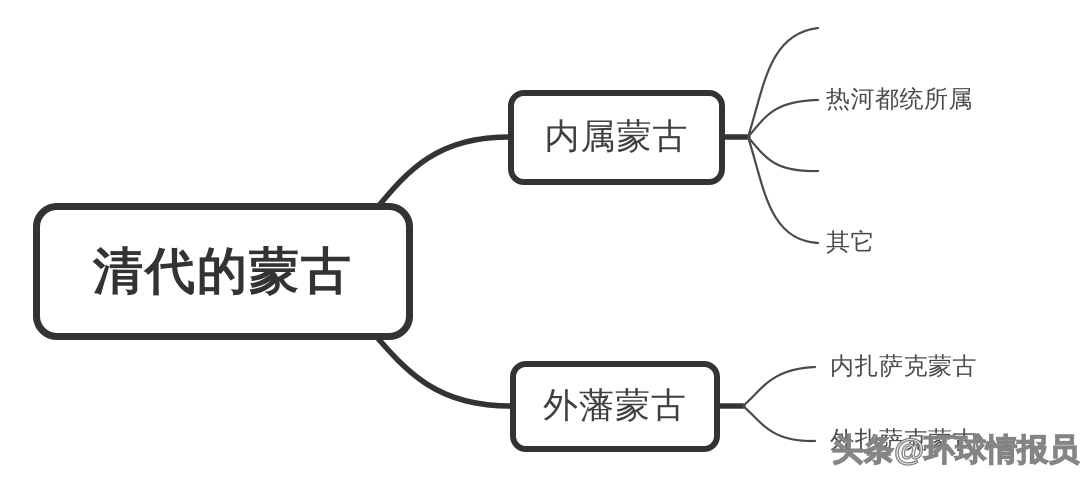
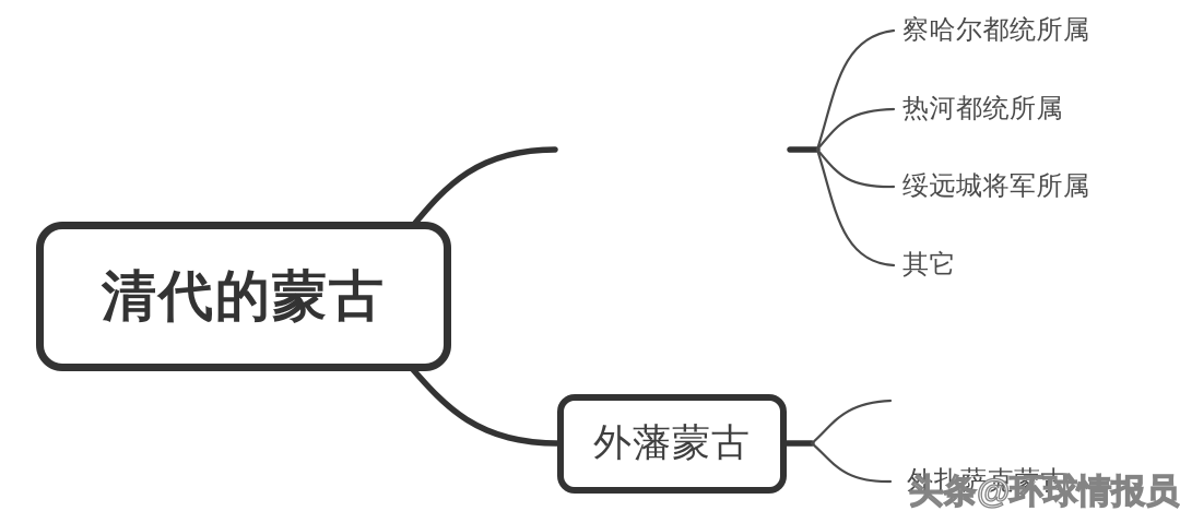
  清代的蒙古
- 内属蒙古
  外藩蒙古
+ 察哈尔都统所属
  热河都统所属
+ 绥远城将军所属
  其它
- 内扎萨克蒙古
  外扎萨克蒙古
  头条@环球情报员
